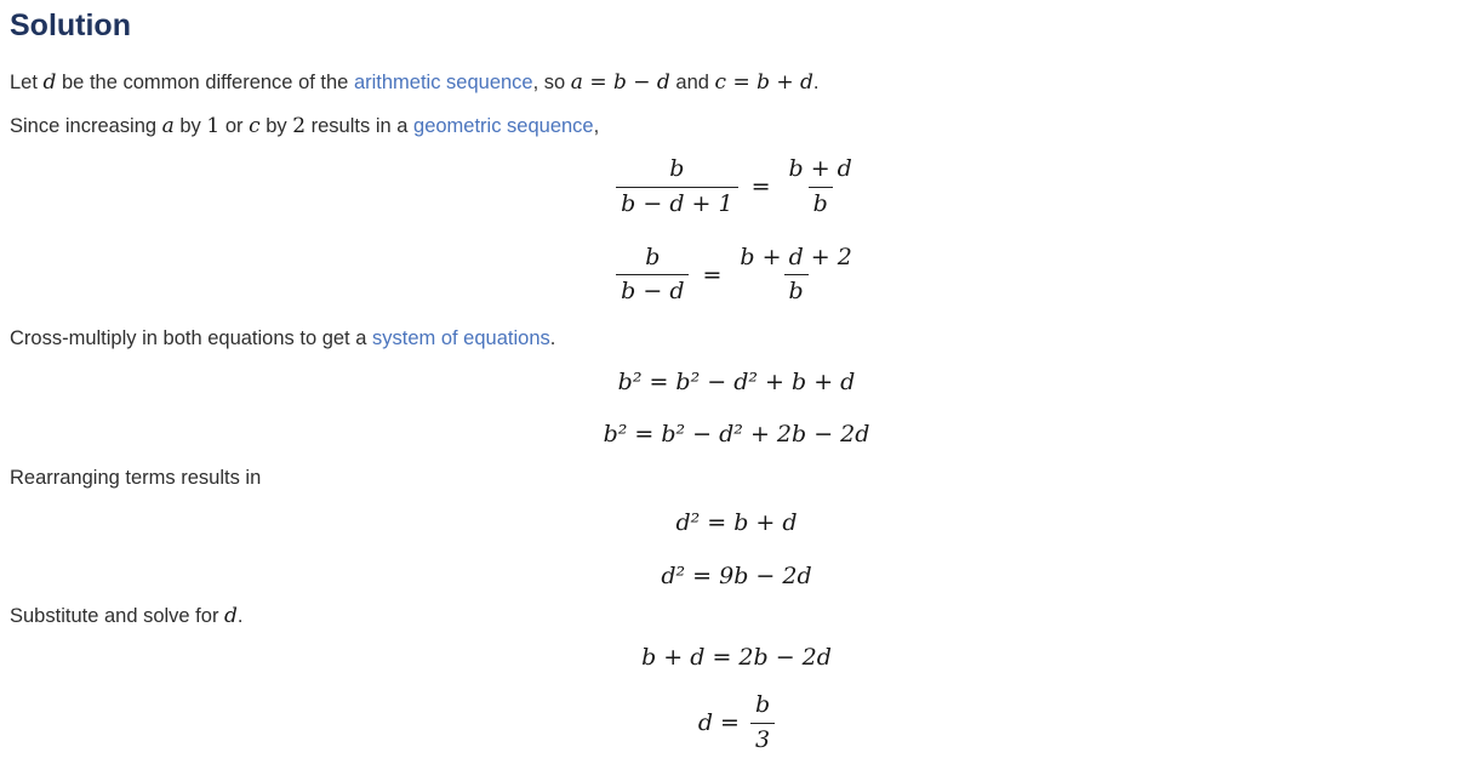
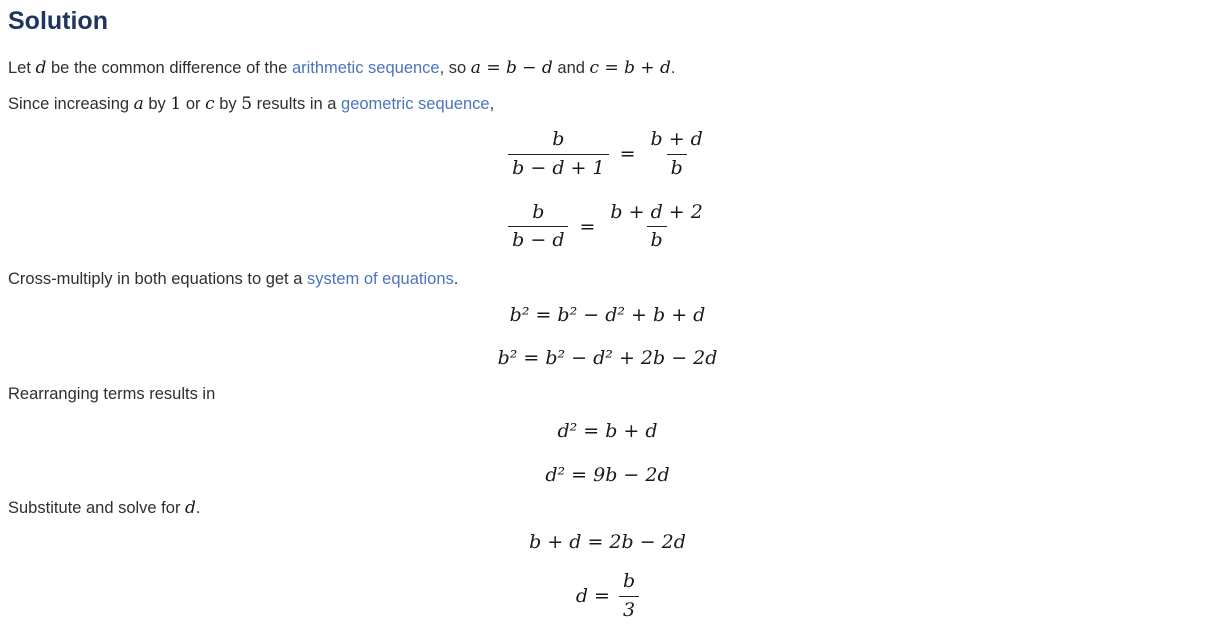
  Solution
  Let d be the common difference of the arithmetic sequence, so a = b − d and c = b + d.
- Since increasing a by 1 or c by 2 results in a geometric sequence,
+ Since increasing a by 1 or c by 5 results in a geometric sequence,
  b
  b − d + 1
  =
  b + d
  b
  b
  b − d
  =
  b + d + 2
  b
  Cross-multiply in both equations to get a system of equations.
  b² = b² − d² + b + d
  b² = b² − d² + 2b − 2d
  Rearranging terms results in
  d² = b + d
  d² = 9b − 2d
  Substitute and solve for d.
  b + d = 2b − 2d
  d =
  b
  3
